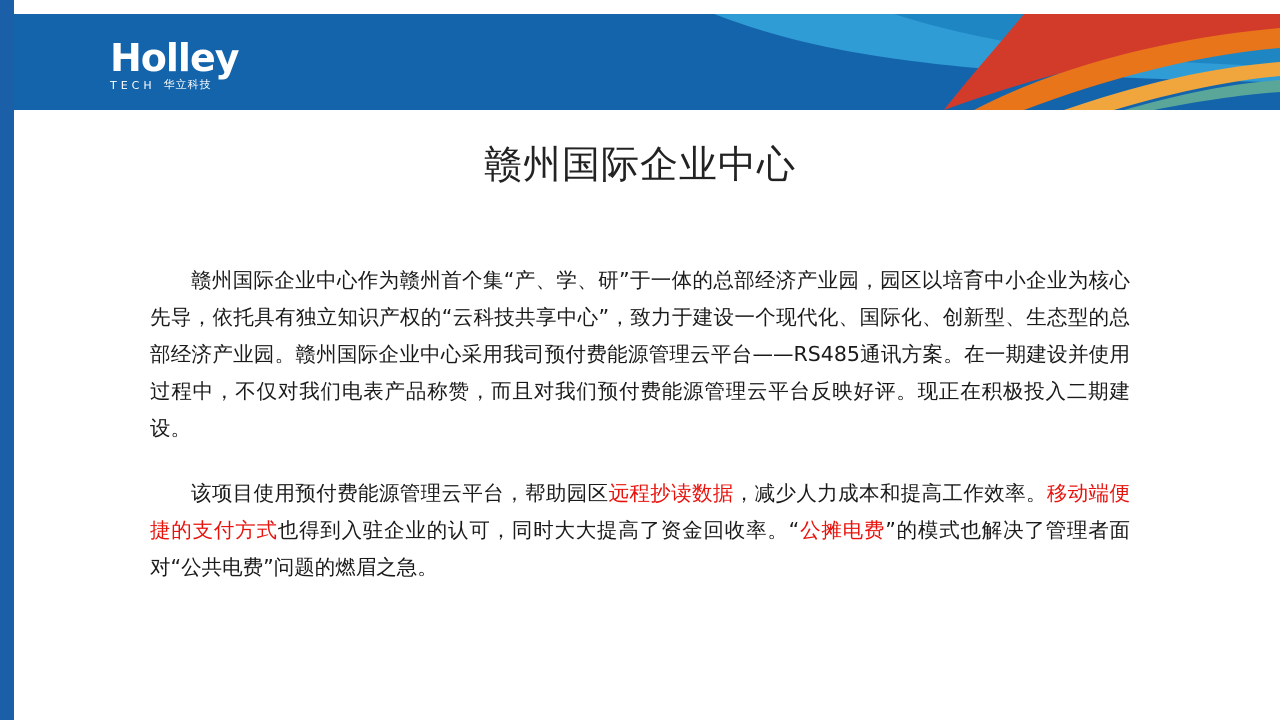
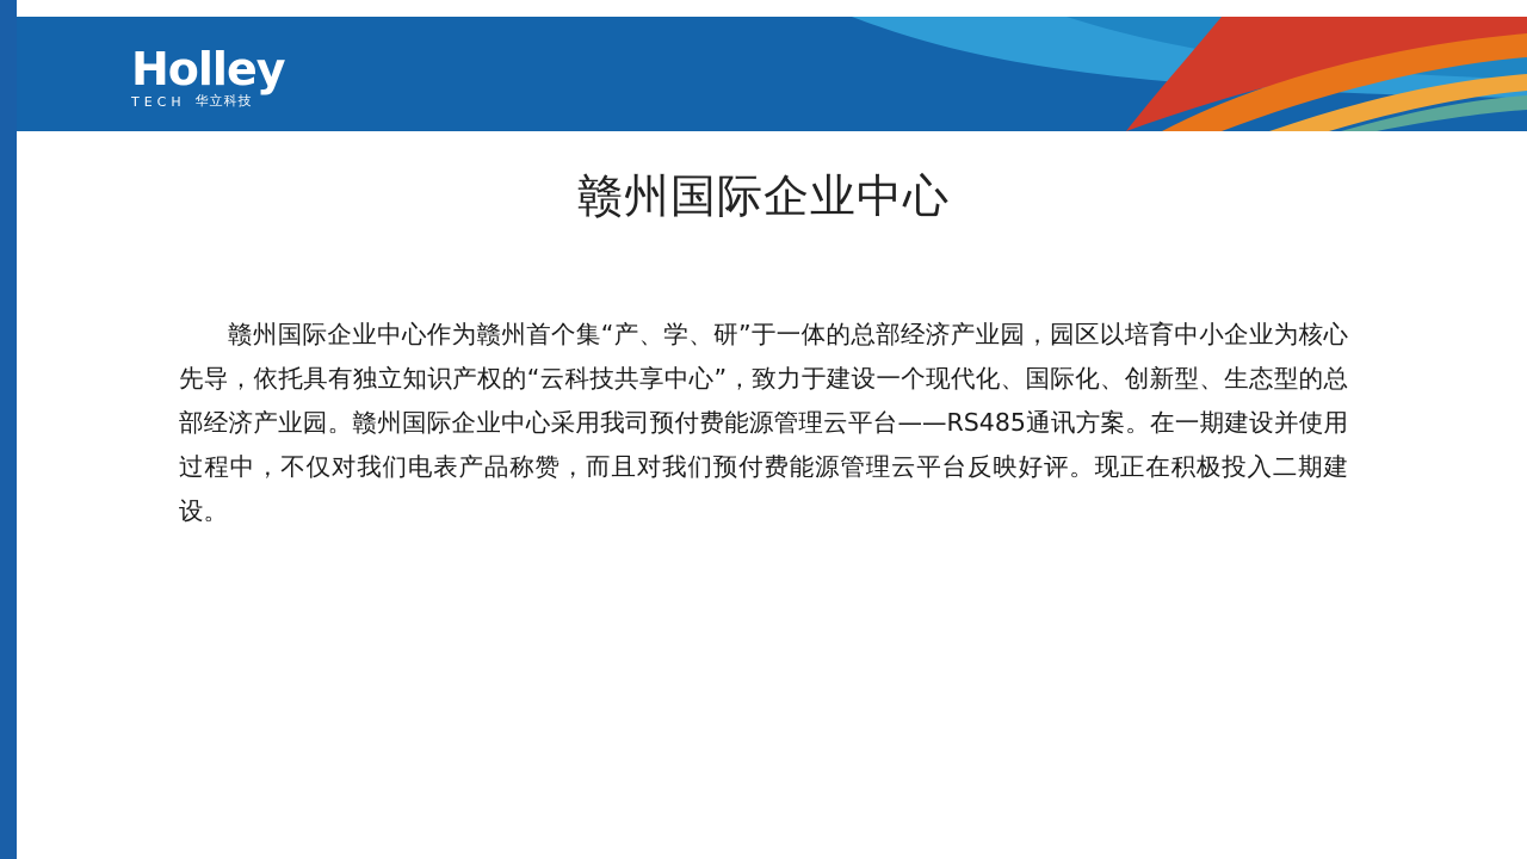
  Holley
  TECH
  华立科技
  赣州国际企业中心
  赣州国际企业中心作为赣州首个集“产、学、研”于一体的总部经济产业园，园区以培育中小企业为核心先导，依托具有独立知识产权的“云科技共享中心”，致力于建设一个现代化、国际化、创新型、生态型的总部经济产业园。赣州国际企业中心采用我司预付费能源管理云平台——RS485通讯方案。在一期建设并使用过程中，不仅对我们电表产品称赞，而且对我们预付费能源管理云平台反映好评。现正在积极投入二期建设。
- 该项目使用预付费能源管理云平台，帮助园区远程抄读数据，减少人力成本和提高工作效率。移动端便捷的支付方式也得到入驻企业的认可，同时大大提高了资金回收率。“公摊电费”的模式也解决了管理者面对“公共电费”问题的燃眉之急。
